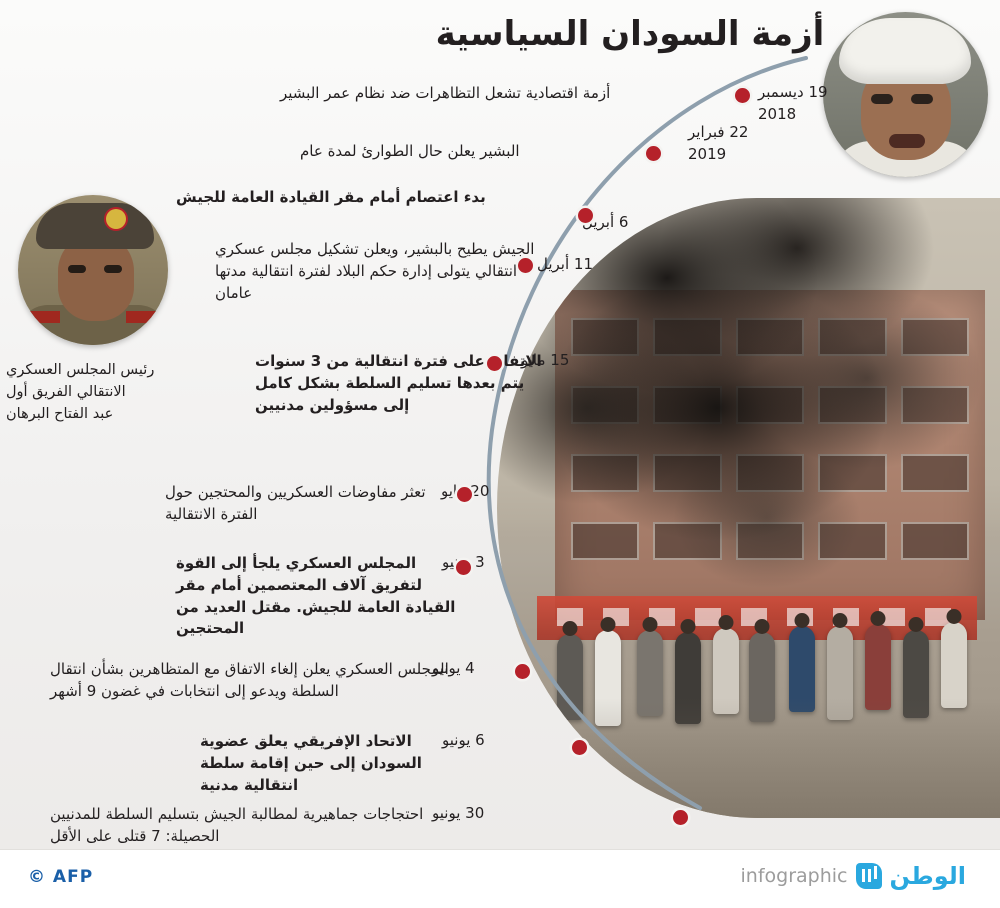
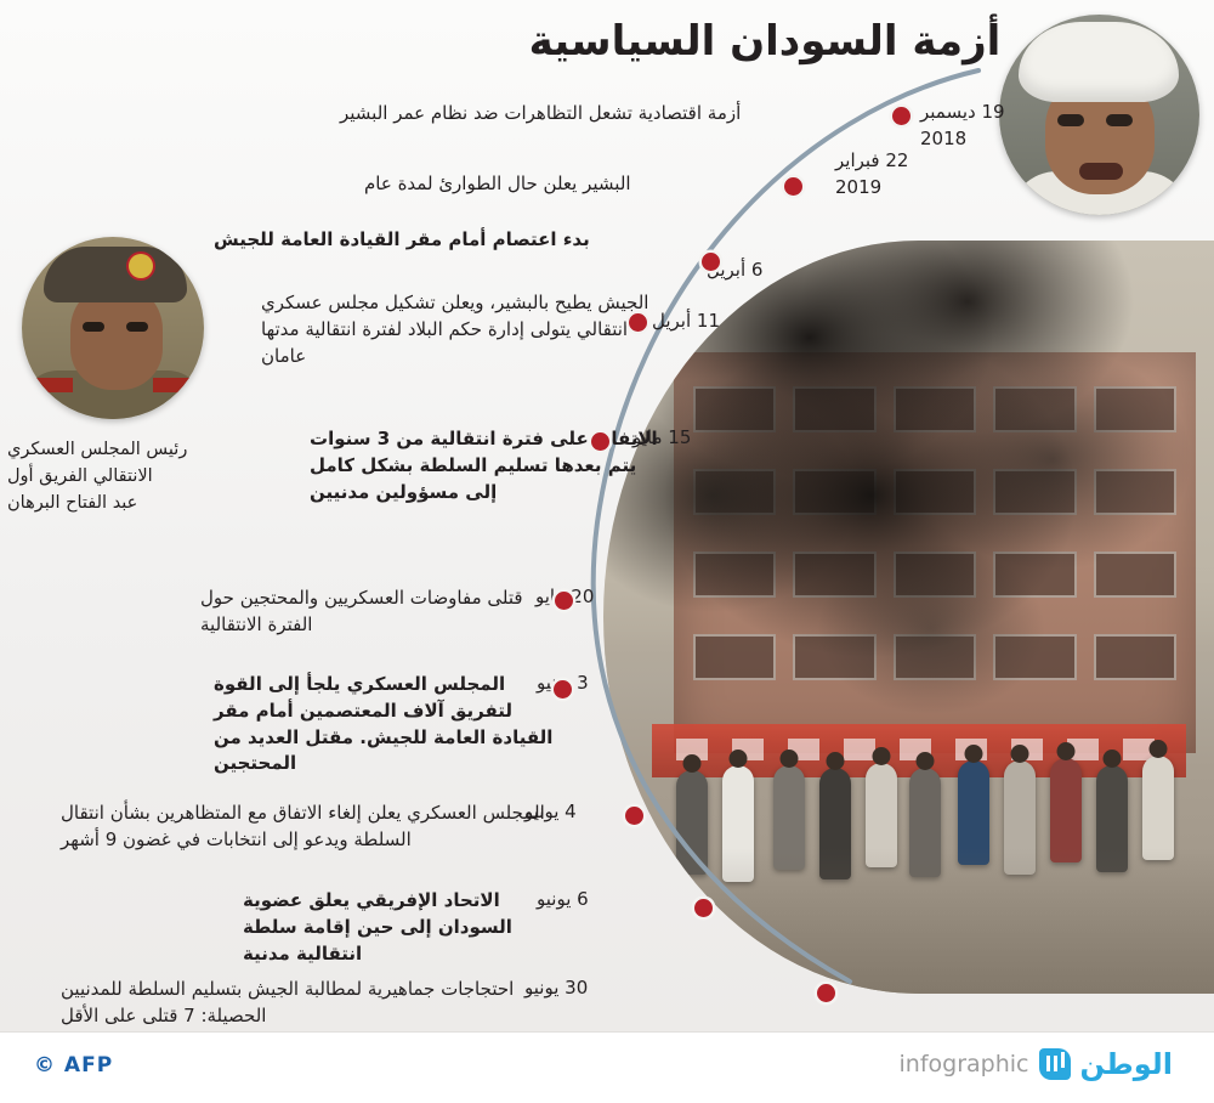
  أزمة السودان السياسية
  رئيس المجلس العسكري
  الانتقالي الفريق أول
  عبد الفتاح البرهان
  أزمة اقتصادية تشعل التظاهرات ضد نظام عمر البشير
  19 ديسمبر
  2018
  البشير يعلن حال الطوارئ لمدة عام
  22 فبراير
  2019
  بدء اعتصام أمام مقر القيادة العامة للجيش
  6 أبري
  الجيش يطيح بالبشير، ويعلن تشكيل مجلس عسكري انتقالي يتولى إدارة حكم البلاد لفترة انتقالية مدتها عامان
  11 أبريل
  الاتفا على فترة انتقالية من 3 سنوات يتم بعدها تسليم السلطة بشكل كامل إلى مسؤولين مدنيين
  15 مايو
- تعثر مفاوضات العسكريين والمحتجين حول الفترة الانتقالية
+ قتلى مفاوضات العسكريين والمحتجين حول الفترة الانتقالية
  20ايو
  المجلس العسكري يلجأ إلى القوة لتفريق آلاف المعتصمين أمام مقر القيادة العامة للجيش. مقتل العديد من المحتجين
  المجلس العسكري يعلن إلغاء الاتفاق مع المتظاهرين بشأن انتقال السلطة ويدعو إلى انتخابات في غضون 9 أشهر
  4 يونيو
  الاتحاد الإفريقي يعلق عضوية السودان إلى حين إقامة سلطة انتقالية مدنية
  6 يونيو
  احتجاجات جماهيرية لمطالبة الجيش بتسليم السلطة للمدنيين
  الحصيلة: 7 قتلى على الأقل
  30 يونيو
  الوطن
  infographic
  © AFP
